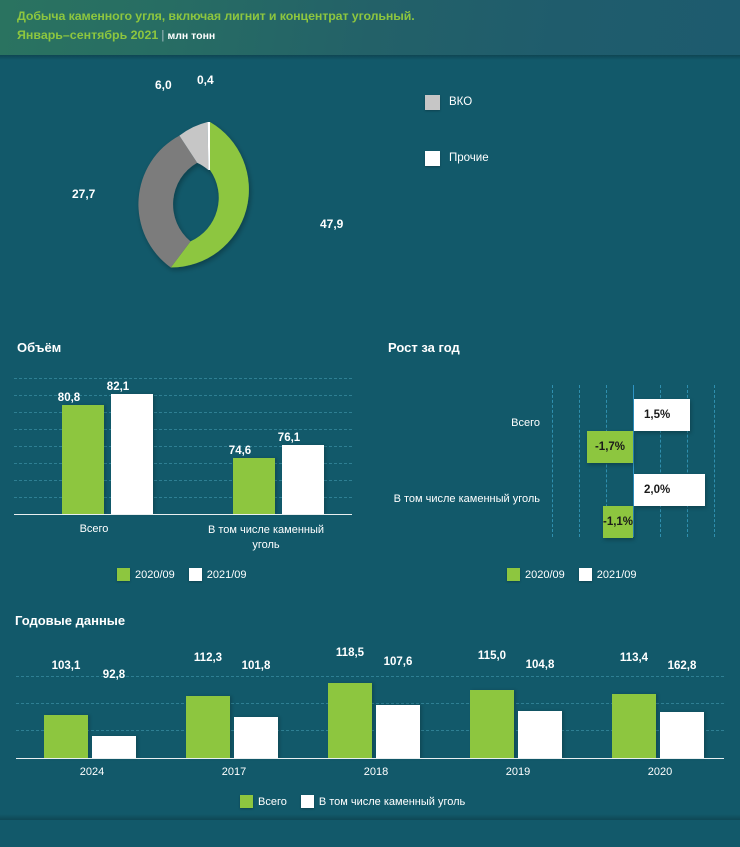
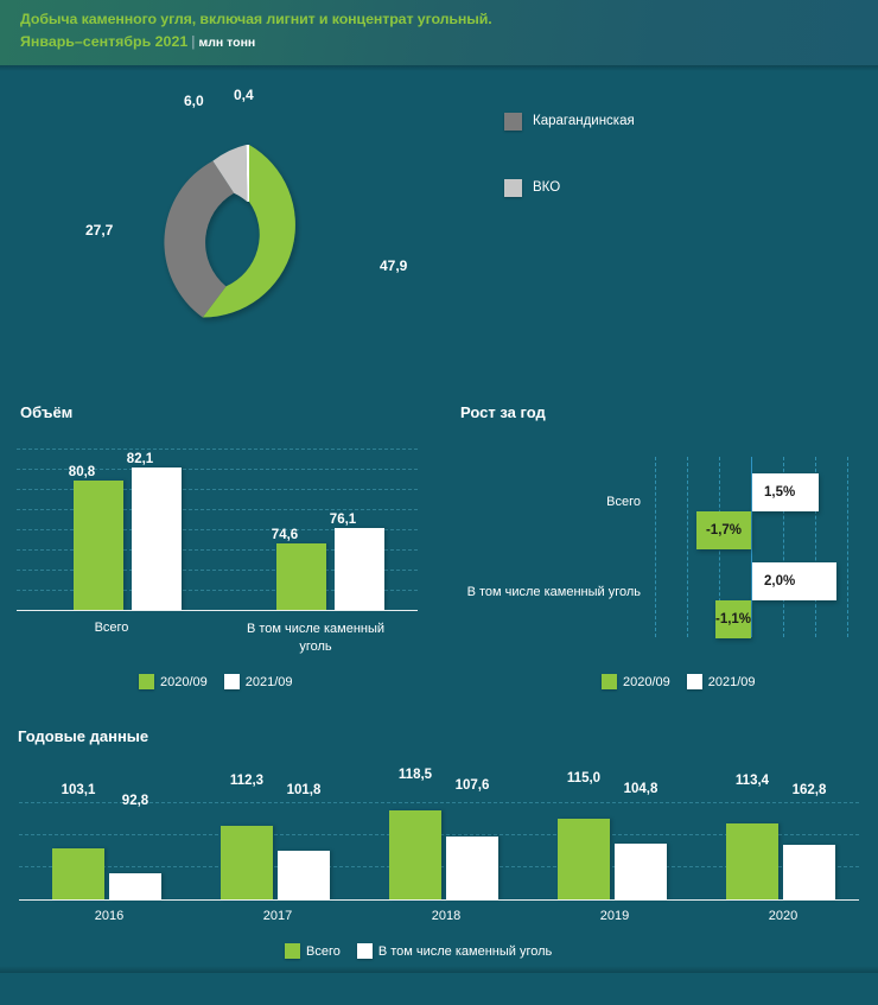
  Добыча каменного угля, включая лигнит и концентрат угольный.
  Январь–сентябрь 2021 | млн тонн
  47,9
  27,7
  6,0
  0,4
+ Карагандинская
  ВКО
- Прочие
  Объём
  80,8
  82,1
  74,6
  76,1
  Всего
  В том числе каменный уголь
  2020/09
  2021/09
  Рост за год
  1,5%
  -1,7%
  2,0%
  -1,1%
  Всего
  В том числе каменный уголь
  2020/09
  2021/09
  Годовые данные
  103,1
  92,8
  112,3
  101,8
  118,5
  107,6
  115,0
  104,8
  113,4
  162,8
- 2024
+ 2016
  2017
  2018
  2019
  2020
  Всего
  В том числе каменный уголь
